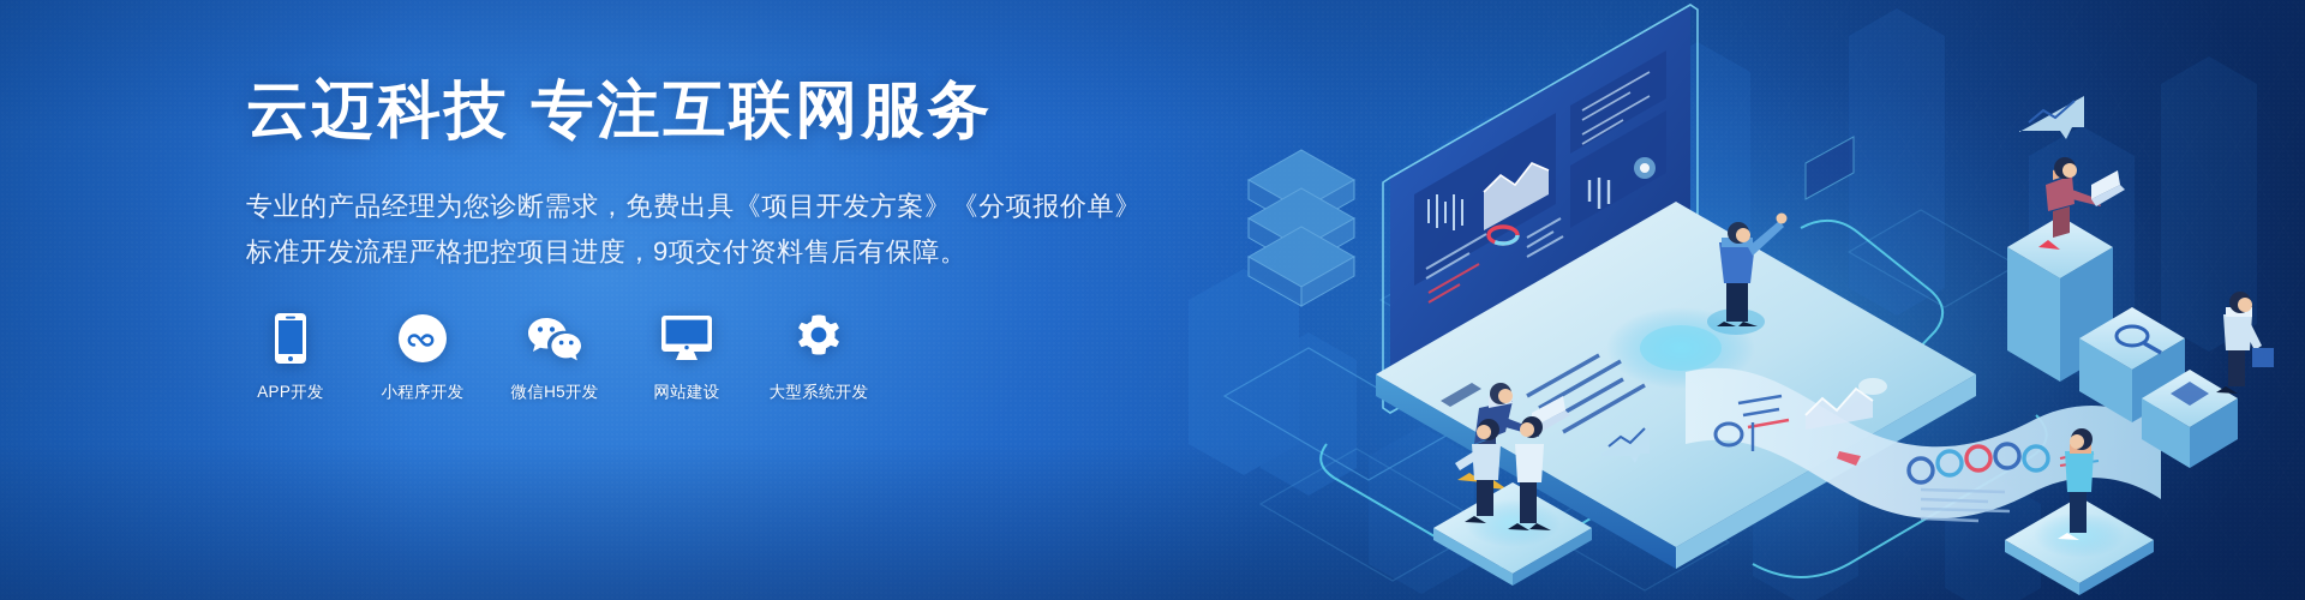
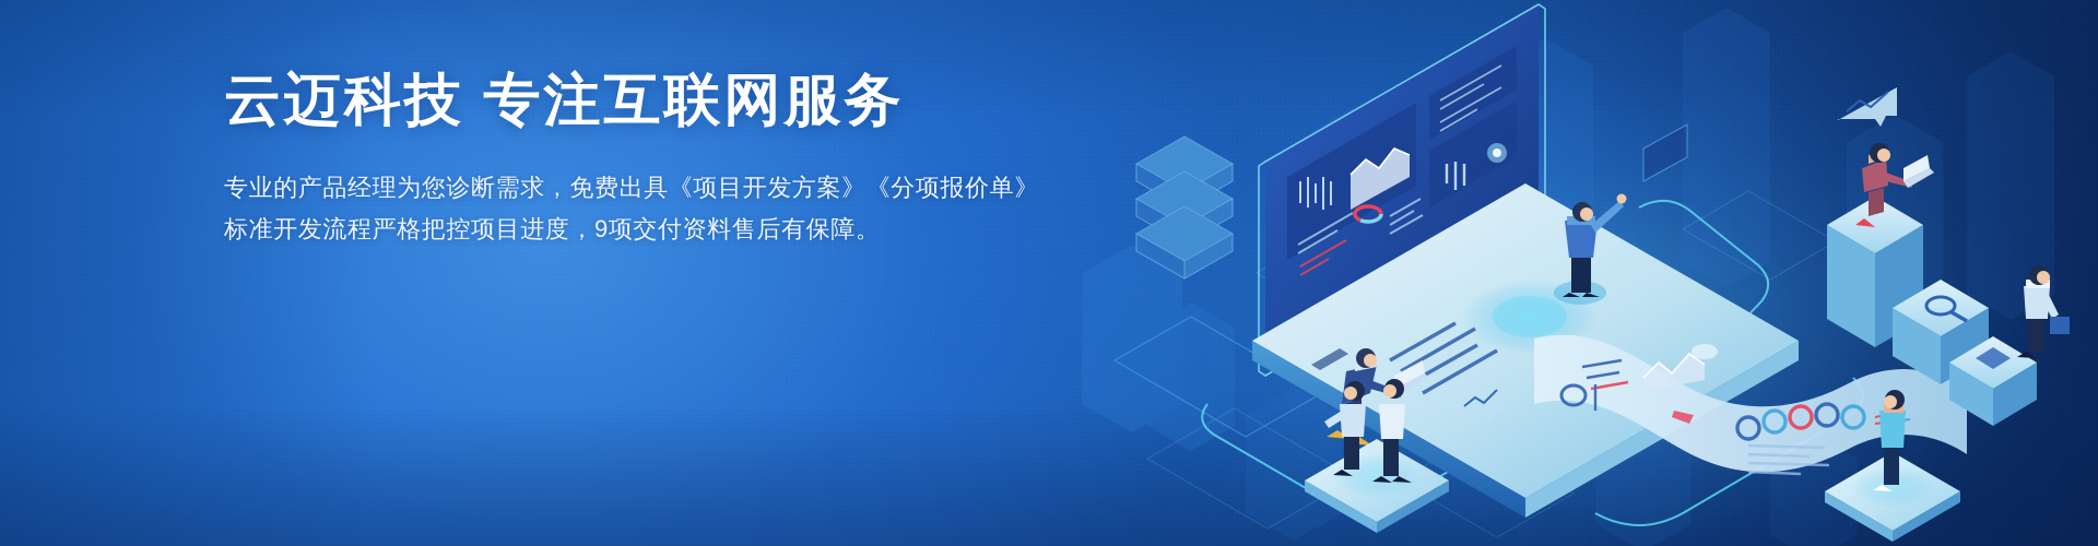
  云迈科技 专注互联网服务
  专业的产品经理为您诊断需求，免费出具《项目开发方案》《分项报价单》
  标准开发流程严格把控项目进度，9项交付资料售后有保障。
- APP开发
- 小程序开发
- 微信H5开发
- 网站建设
- 大型系统开发
